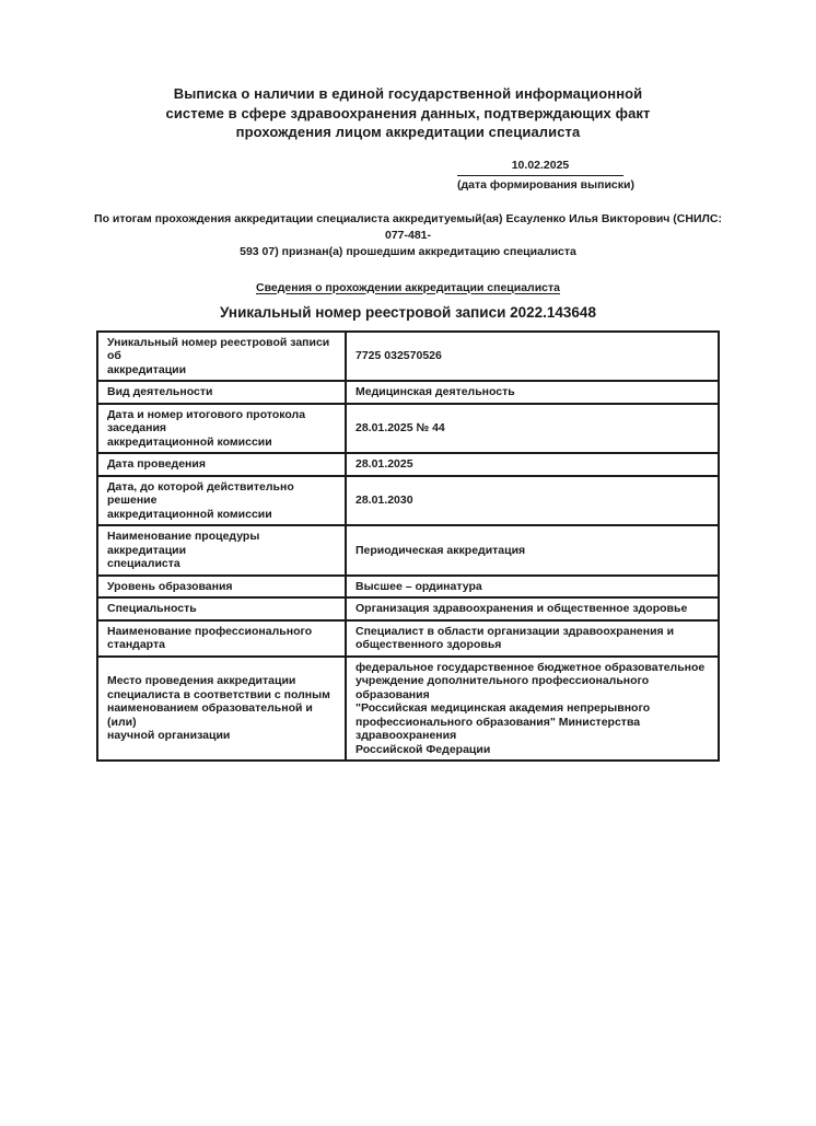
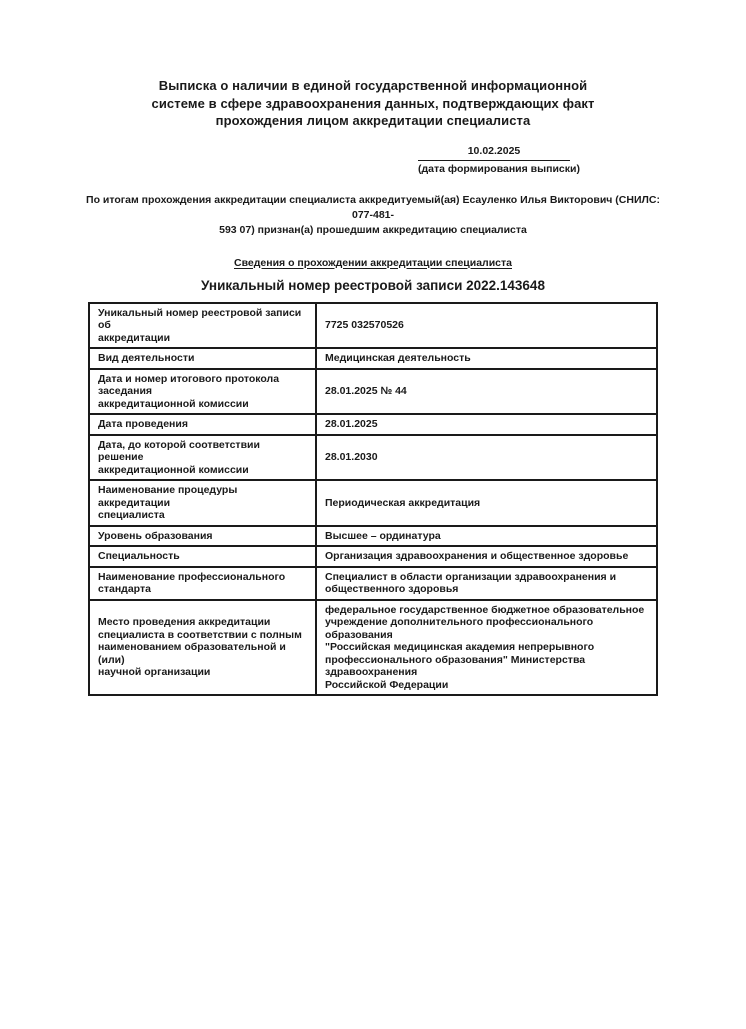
  Выписка о наличии в единой государственной информационной
  системе в сфере здравоохранения данных, подтверждающих факт
  прохождения лицом аккредитации специалиста
  10.02.2025
  (дата формирования выписки)
  По итогам прохождения аккредитации специалиста аккредитуемый(ая) Есауленко Илья Викторович (СНИЛС: 077-481-
  593 07) признан(а) прошедшим аккредитацию специалиста
  Сведения о прохождении аккредитации специалиста
  Уникальный номер реестровой записи 2022.143648
  Уникальный номер реестровой записи об аккредитации	7725 032570526
  Вид деятельности	Медицинская деятельность
  Дата и номер итогового протокола заседания аккредитационной комиссии	28.01.2025 № 44
  Дата проведения	28.01.2025
- Дата, до которой действительно решение аккредитационной комиссии	28.01.2030
+ Дата, до которой соответствии решение аккредитационной комиссии	28.01.2030
  Наименование процедуры аккредитации специалиста	Периодическая аккредитация
  Уровень образования	Высшее – ординатура
  Специальность	Организация здравоохранения и общественное здоровье
  Наименование профессионального стандарта	Специалист в области организации здравоохранения и общественного здоровья
  Место проведения аккредитации специалиста в соответствии с полным наименованием образовательной и (или) научной организации	федеральное государственное бюджетное образовательное учреждение дополнительного профессионального образования "Российская медицинская академия непрерывного профессионального образования" Министерства здравоохранения Российской Федерации
